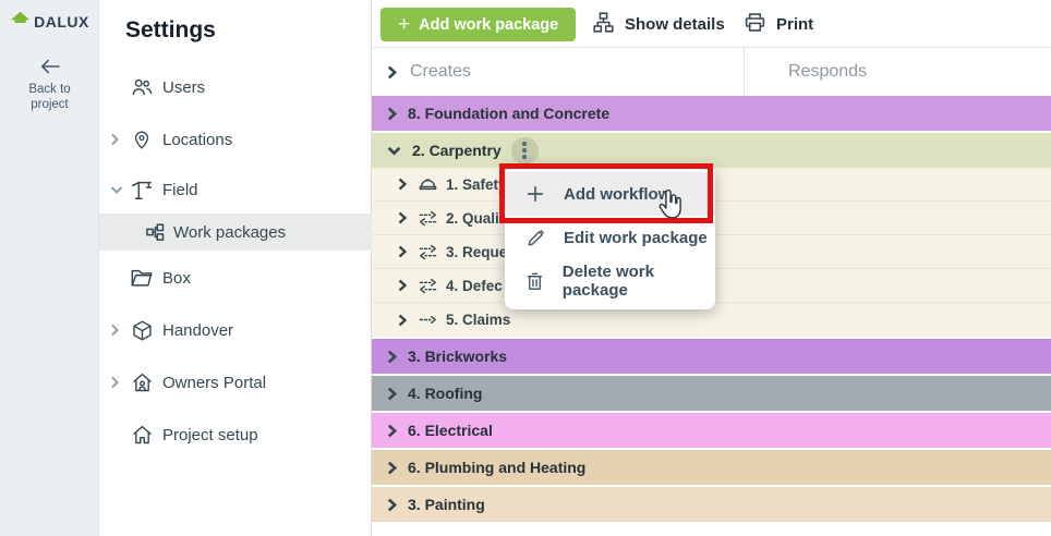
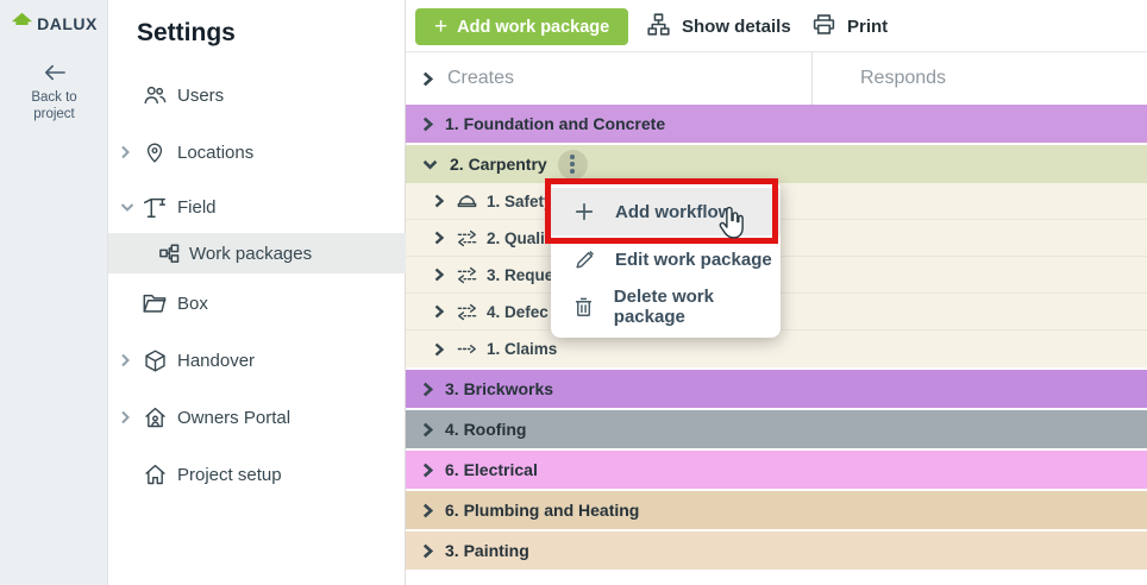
  DALUX
  Back to
  project
  Settings
  Users
  Locations
  Field
  Work packages
  Box
  Handover
  Owners Portal
  Project setup
  +
  Add work package
  Show details
  Print
  Creates
  Responds
- 8. Foundation and Concrete
+ 1. Foundation and Concrete
  2. Carpentry
  1. Safety
  2. Qualit
  3. Reque
  4. Defec
- 5. Claims
+ 1. Claims
  3. Brickworks
  4. Roofing
  6. Electrical
  6. Plumbing and Heating
  3. Painting
  Add workflow
  Edit work package
  Delete work package
